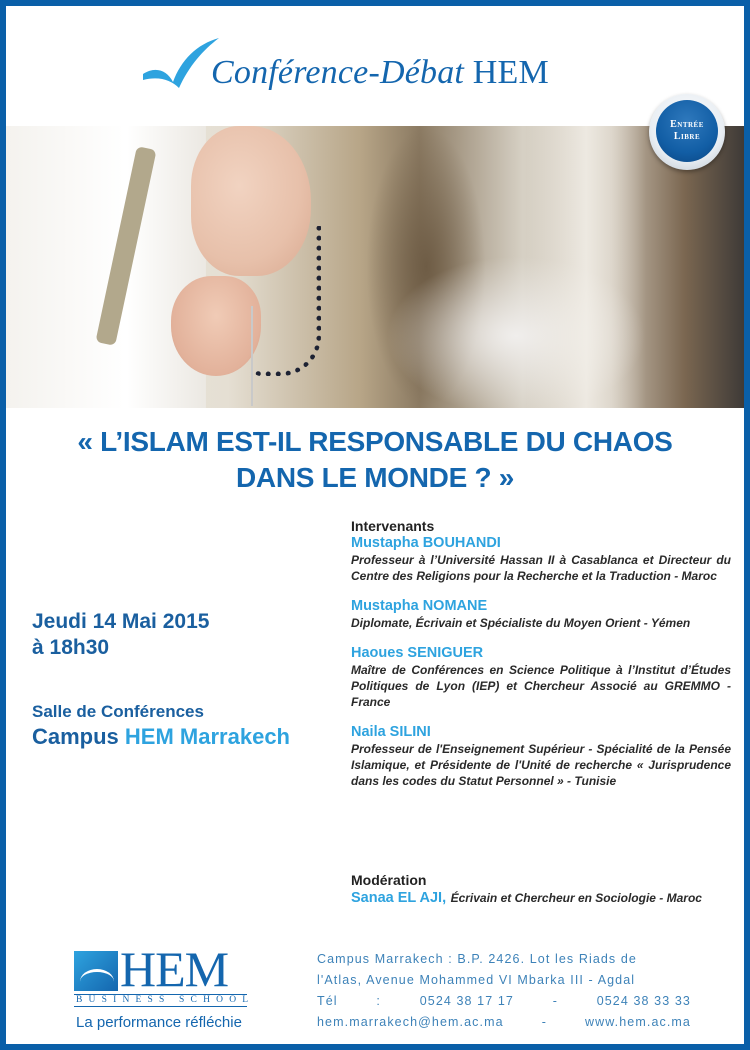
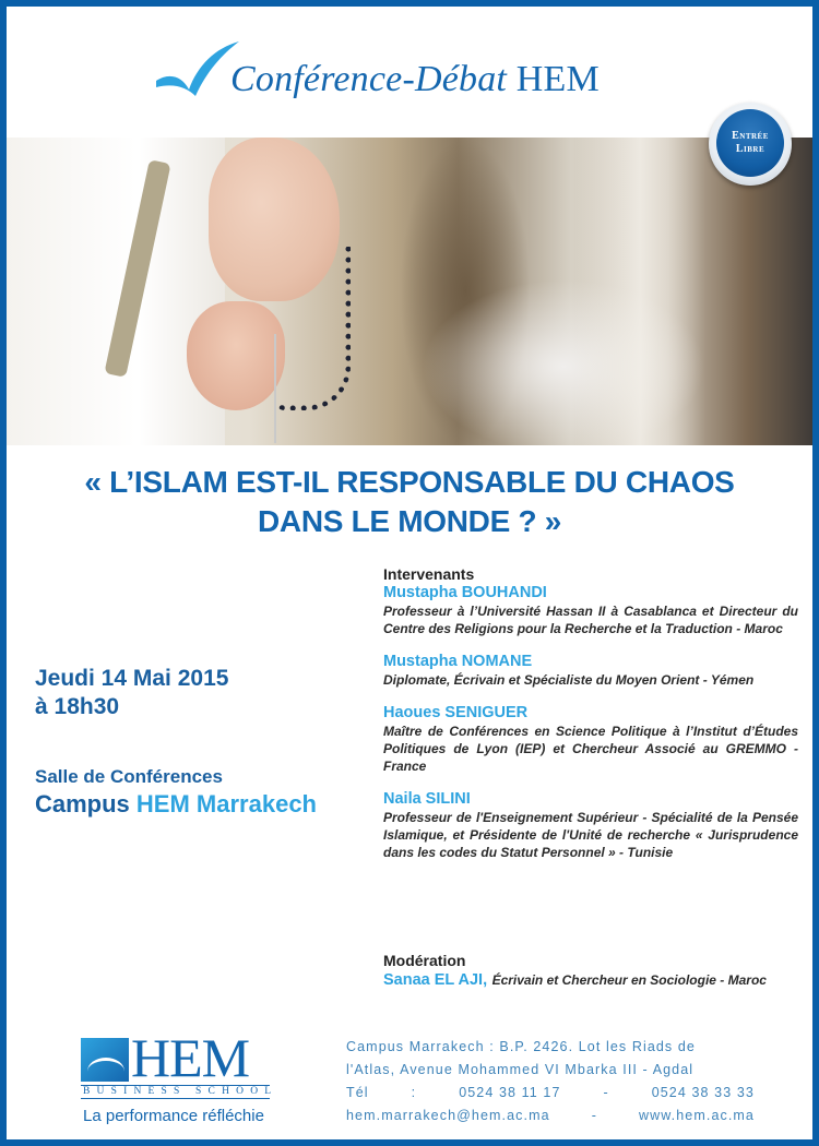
  Conférence-Débat HEM
  Entrée
  Libre
  « L’ISLAM EST-IL RESPONSABLE DU CHAOS
  DANS LE MONDE ? »
  Jeudi 14 Mai 2015
  à 18h30
  Salle de Conférences
  Campus HEM Marrakech
  Intervenants
  Mustapha BOUHANDI
  Professeur à l’Université Hassan II à Casablanca et Directeur du Centre des Religions pour la Recherche et la Traduction - Maroc
  Mustapha NOMANE
  Diplomate, Écrivain et Spécialiste du Moyen Orient - Yémen
  Haoues SENIGUER
  Maître de Conférences en Science Politique à l’Institut d’Études Politiques de Lyon (IEP) et Chercheur Associé au GREMMO - France
  Naila SILINI
  Professeur de l'Enseignement Supérieur - Spécialité de la Pensée Islamique, et Présidente de l'Unité de recherche « Jurisprudence dans les codes du Statut Personnel » - Tunisie
  Modération
  Sanaa EL AJI, Écrivain et Chercheur en Sociologie - Maroc
  HEM
  BUSINESS SCHOOL
  La performance réfléchie
  Campus Marrakech : B.P. 2426. Lot les Riads de
  l'Atlas, Avenue Mohammed VI Mbarka III - Agdal
  Tél
  :
- 0524 38 17 17
+ 0524 38 11 17
  -
  0524 38 33 33
  hem.marrakech@hem.ac.ma
  -
  www.hem.ac.ma
